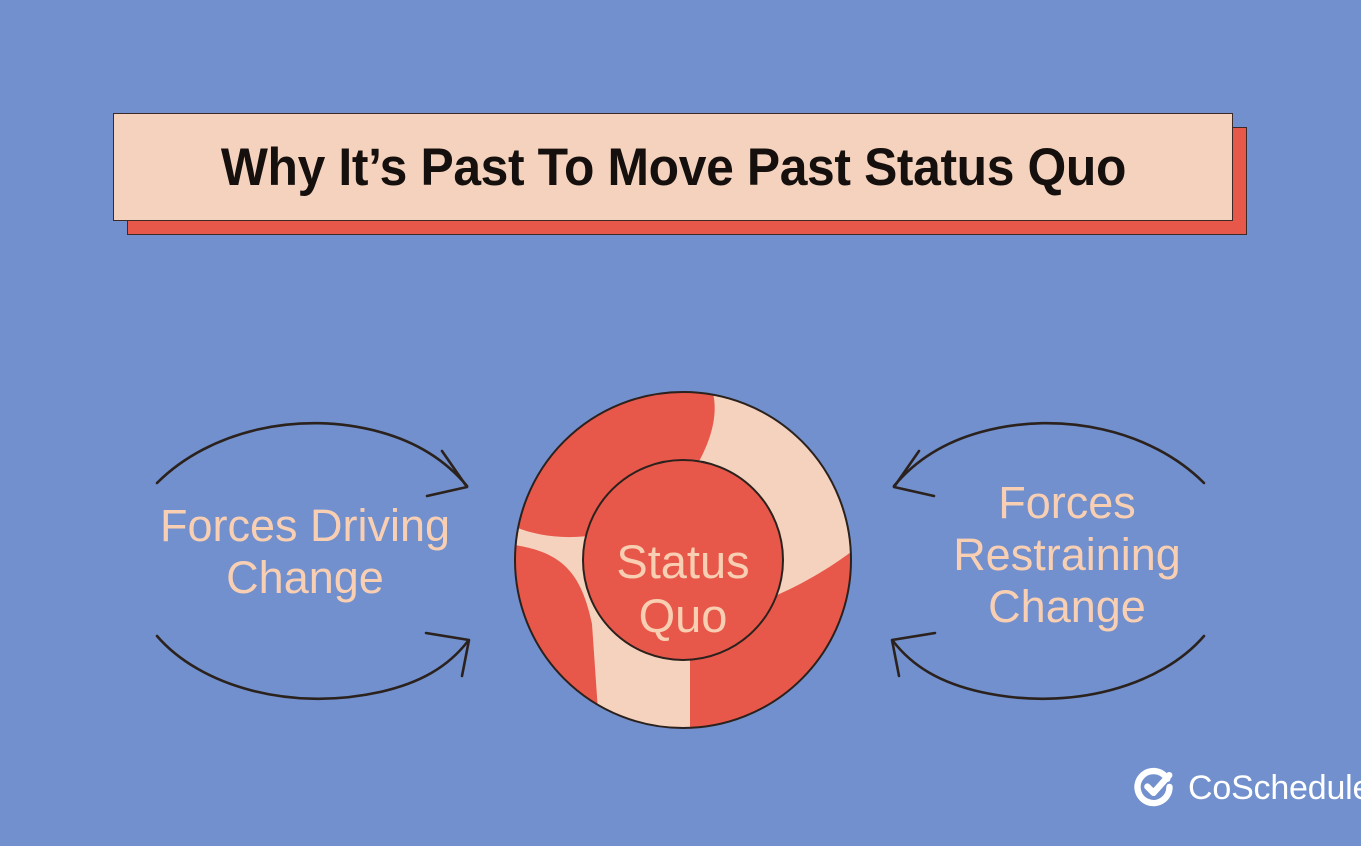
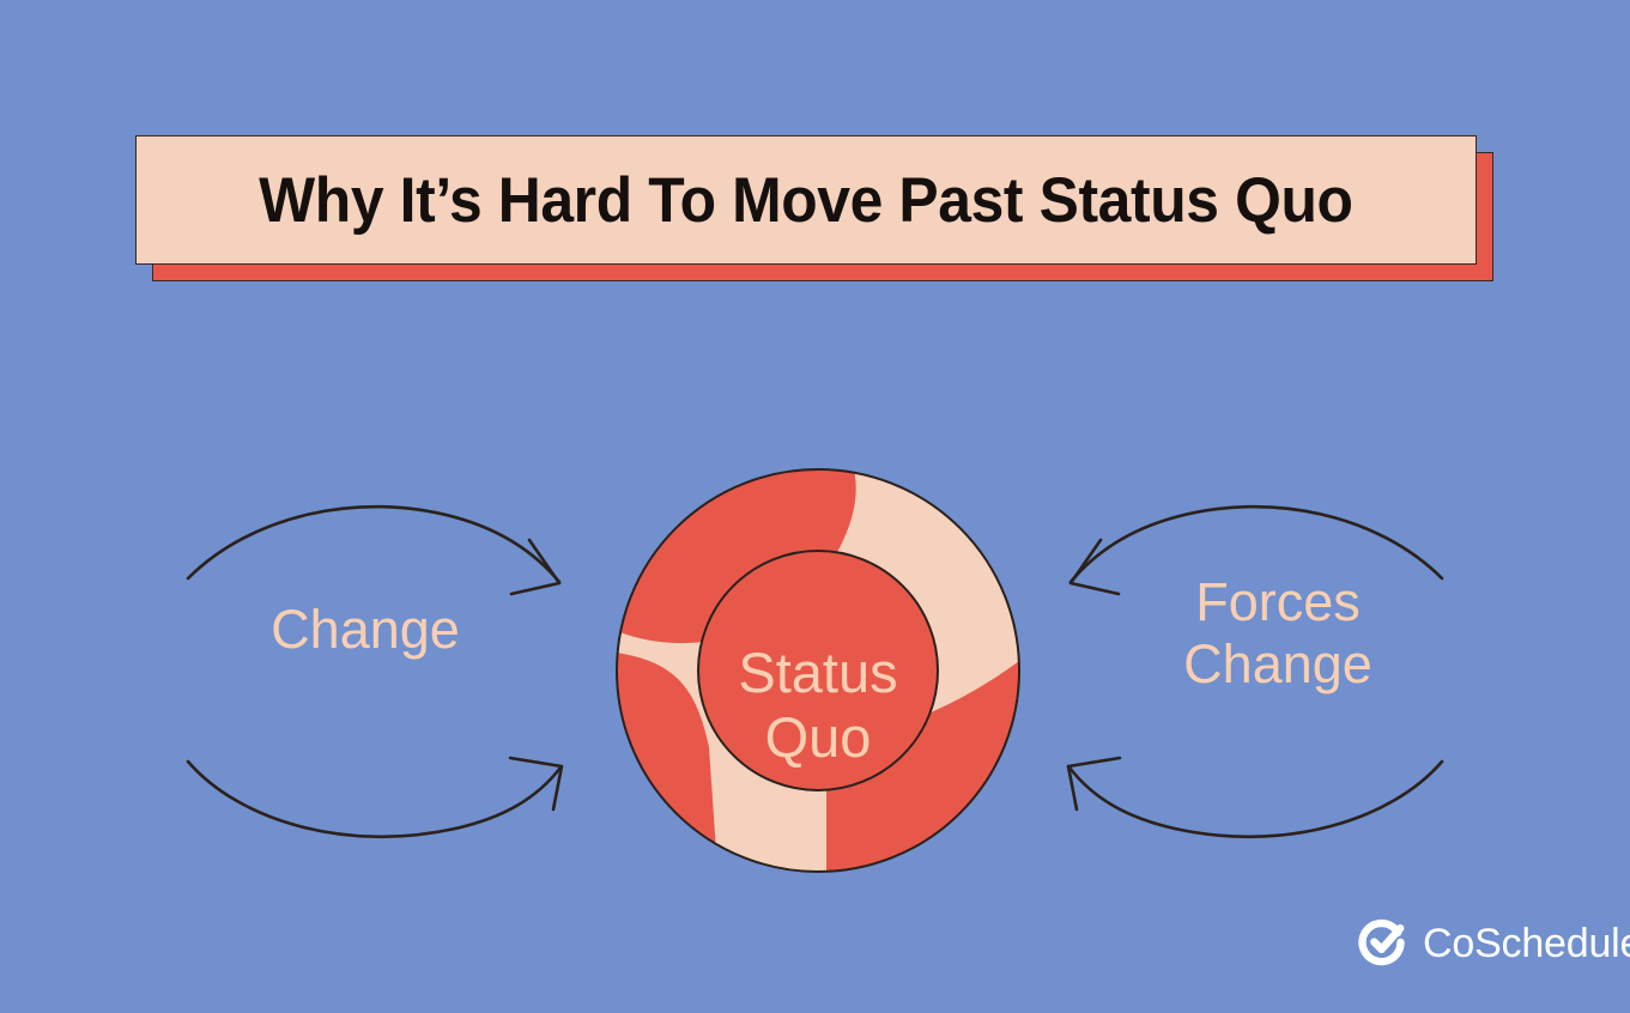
- Why It’s Past To Move Past Status Quo
+ Why It’s Hard To Move Past Status Quo
  Status
  Quo
- Forces Driving
  Change
  Forces
- Restraining
  Change
  CoSchedul
